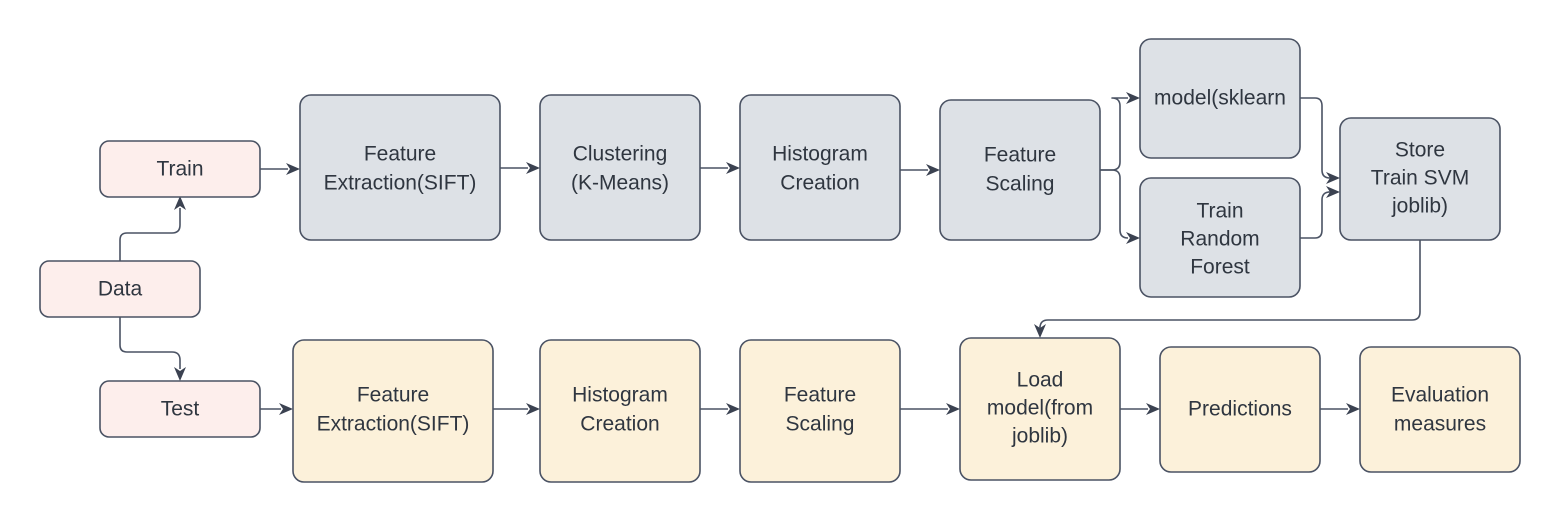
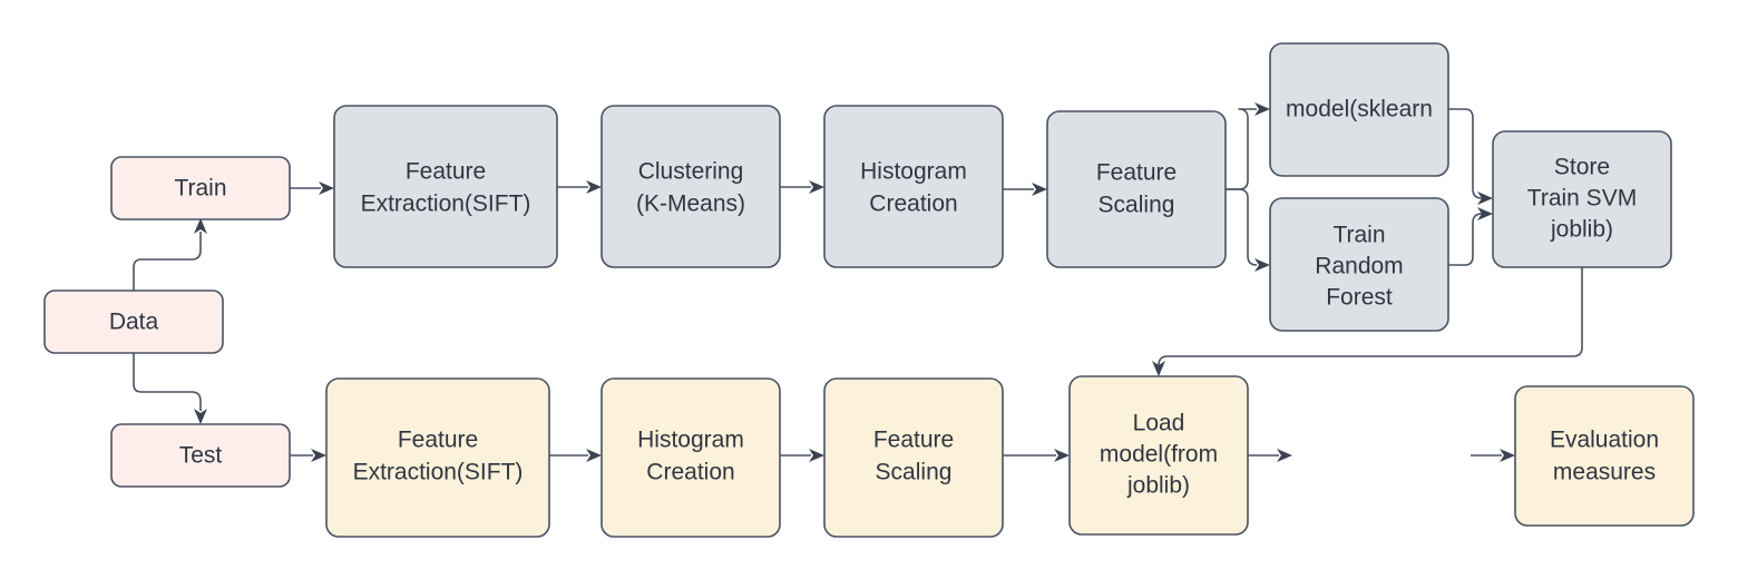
  Data
  Train
  Test
  Feature
  Extraction(SIFT)
  Clustering
  (K-Means)
  Histogram
  Creation
  Feature
  Scaling
  model(sklearn
  Train
  Random
  Forest
  Store
  Train SVM
  joblib)
  Feature
  Extraction(SIFT)
  Histogram
  Creation
  Feature
  Scaling
  Load
  model(from
  joblib)
- Predictions
  Evaluation
  measures
